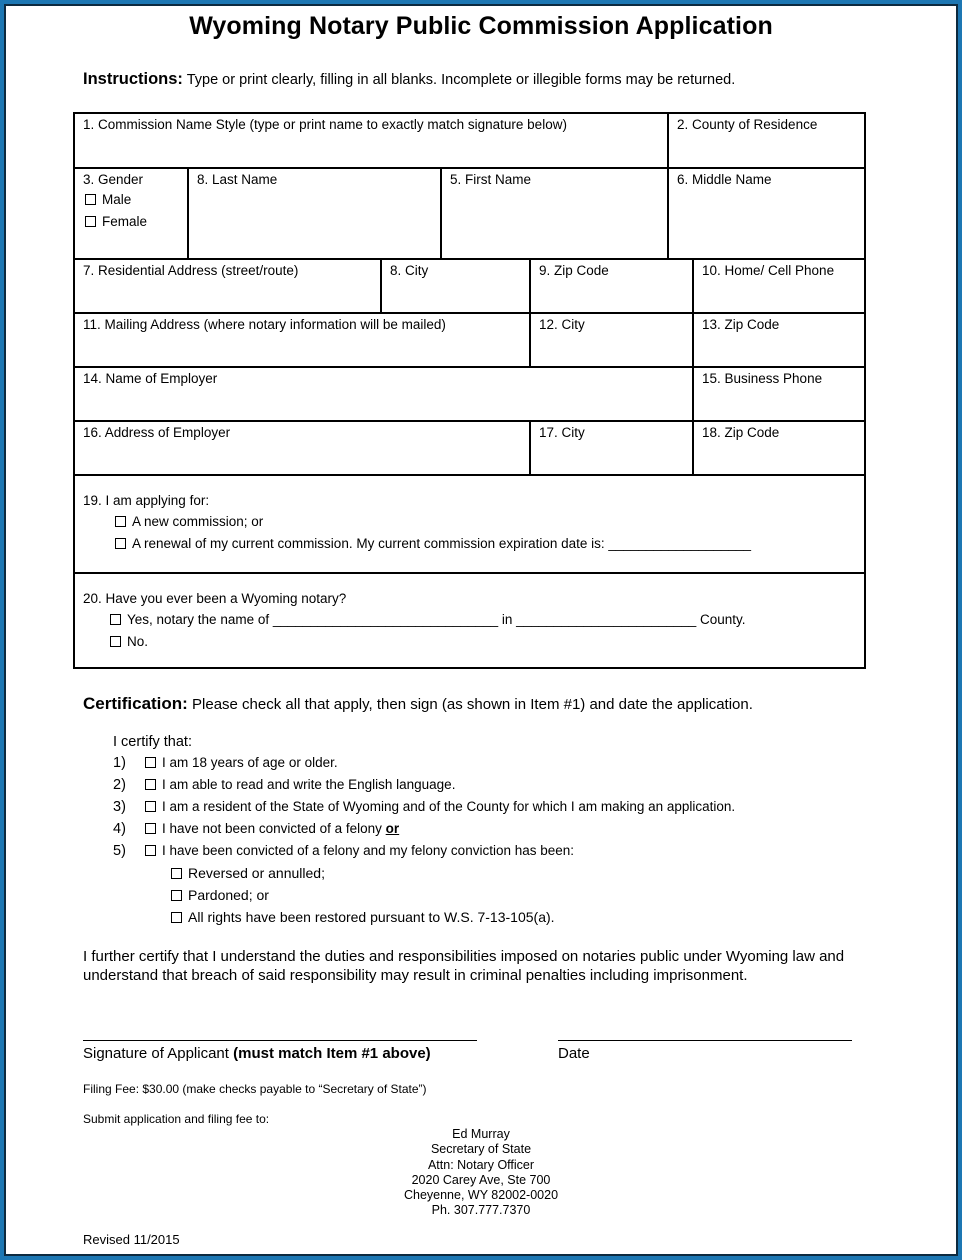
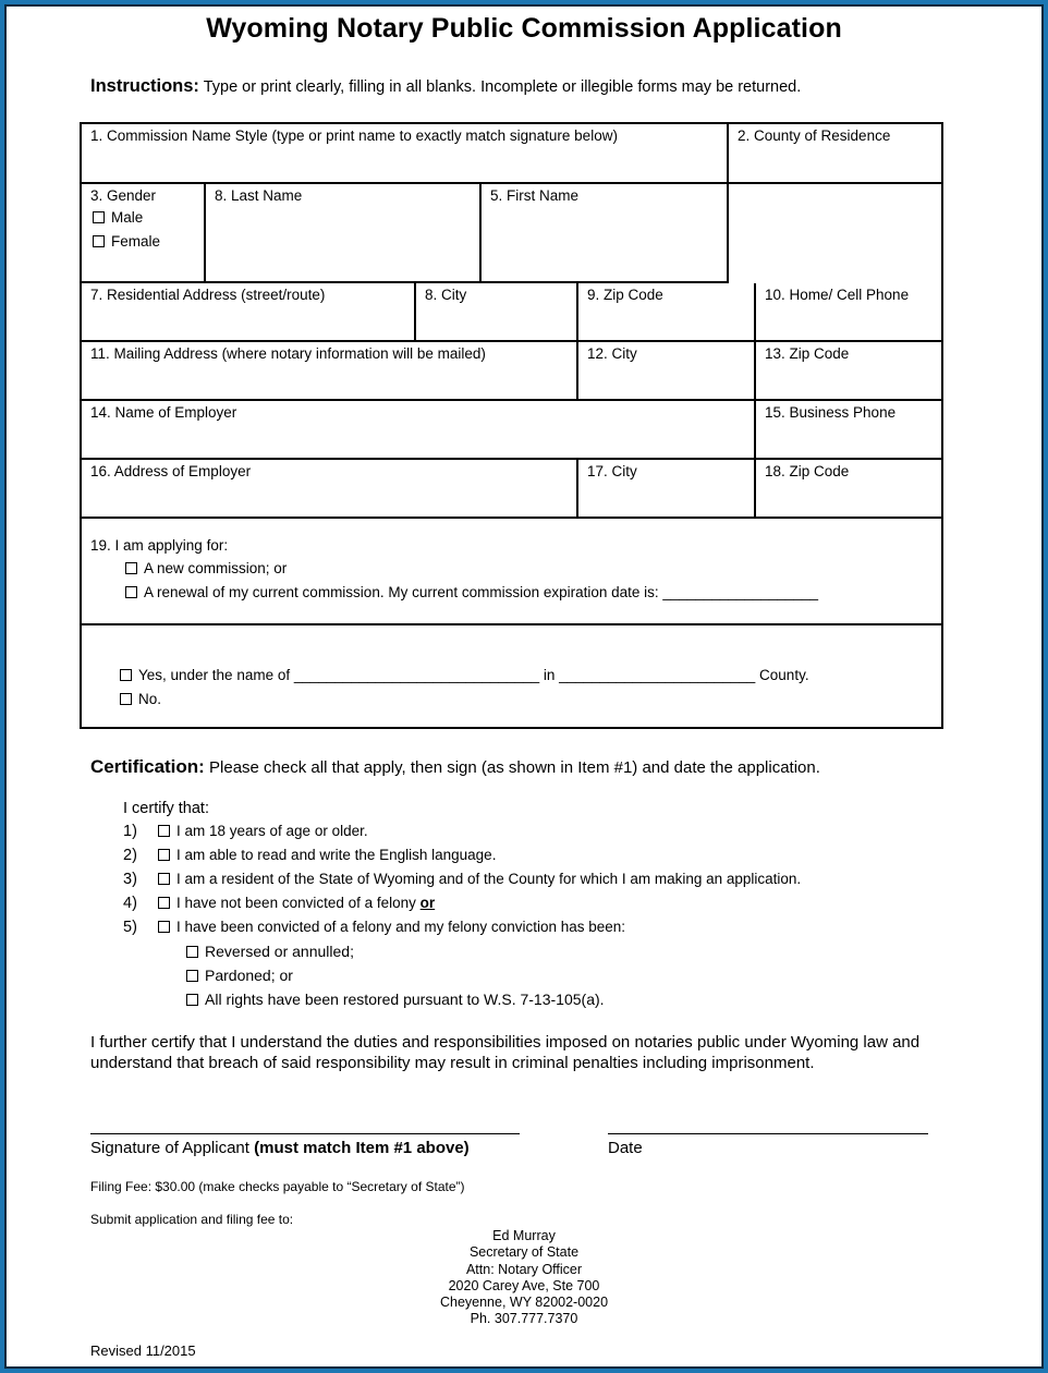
  Wyoming Notary Public Commission Application
  Instructions: Type or print clearly, filling in all blanks. Incomplete or illegible forms may be returned.
  1. Commission Name Style (type or print name to exactly match signature below)
  2. County of Residence
  3. Gender
  Male
  Female
  8. Last Name
  5. First Name
- 6. Middle Name
  7. Residential Address (street/route)
  8. City
  9. Zip Code
  10. Home/ Cell Phone
  11. Mailing Address (where notary information will be mailed)
  12. City
  13. Zip Code
  14. Name of Employer
  15. Business Phone
  16. Address of Employer
  17. City
  18. Zip Code
  19. I am applying for:
  A new commission; or
  A renewal of my current commission. My current commission expiration date is: ___________________
- 20. Have you ever been a Wyoming notary?
- Yes, notary the name of ______________________________ in ________________________ County.
+ Yes, under the name of ______________________________ in ________________________ County.
  No.
  Certification: Please check all that apply, then sign (as shown in Item #1) and date the application.
  I certify that:
  1) I am 18 years of age or older.
  2) I am able to read and write the English language.
  3) I am a resident of the State of Wyoming and of the County for which I am making an application.
  4) I have not been convicted of a felony or
  5) I have been convicted of a felony and my felony conviction has been:
  Reversed or annulled;
  Pardoned; or
  All rights have been restored pursuant to W.S. 7-13-105(a).
  I further certify that I understand the duties and responsibilities imposed on notaries public under Wyoming law and understand that breach of said responsibility may result in criminal penalties including imprisonment.
  Signature of Applicant (must match Item #1 above)
  Date
  Filing Fee: $30.00 (make checks payable to “Secretary of State”)
  Submit application and filing fee to:
  Ed Murray
  Secretary of State
  Attn: Notary Officer
  2020 Carey Ave, Ste 700
  Cheyenne, WY 82002-0020
  Ph. 307.777.7370
  Revised 11/2015
